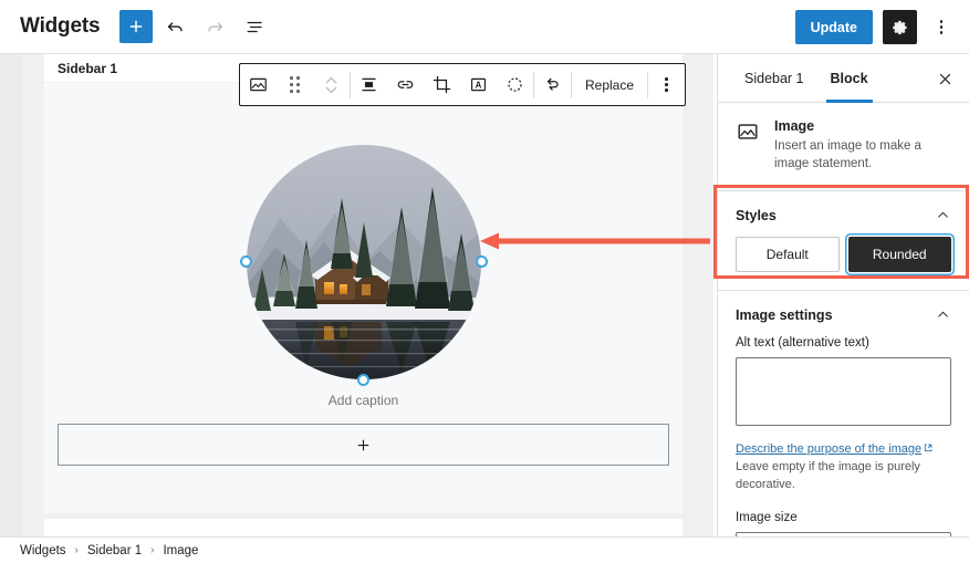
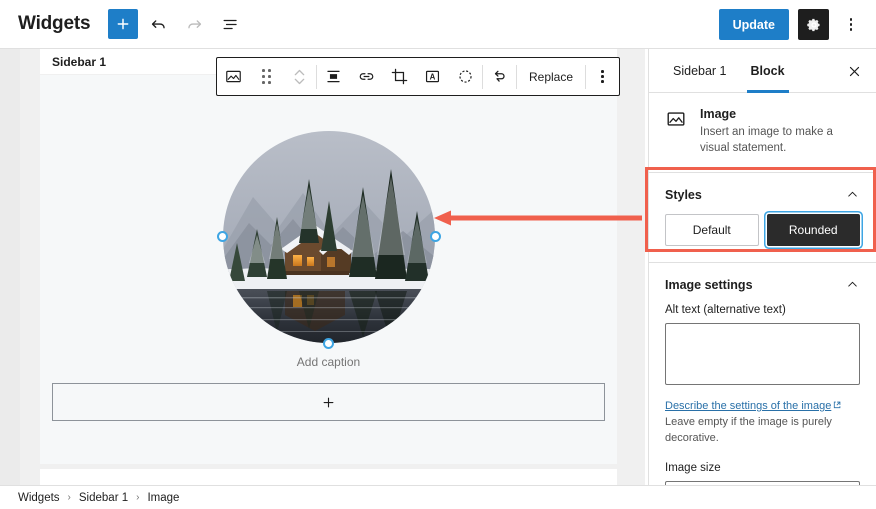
  Widgets
  Update
  Sidebar 1
  Add caption
  A
  Replace
  Sidebar 1
  Block
  Image
- Insert an image to make a image statement.
+ Insert an image to make a visual statement.
  Styles
  Default
  Rounded
  Image settings
  Alt text (alternative text)
- Describe the purpose of the imageLeave empty if the image is purely decorative.
+ Describe the settings of the imageLeave empty if the image is purely decorative.
  Image size
  Widgets
  ›
  Sidebar 1
  ›
  Image
